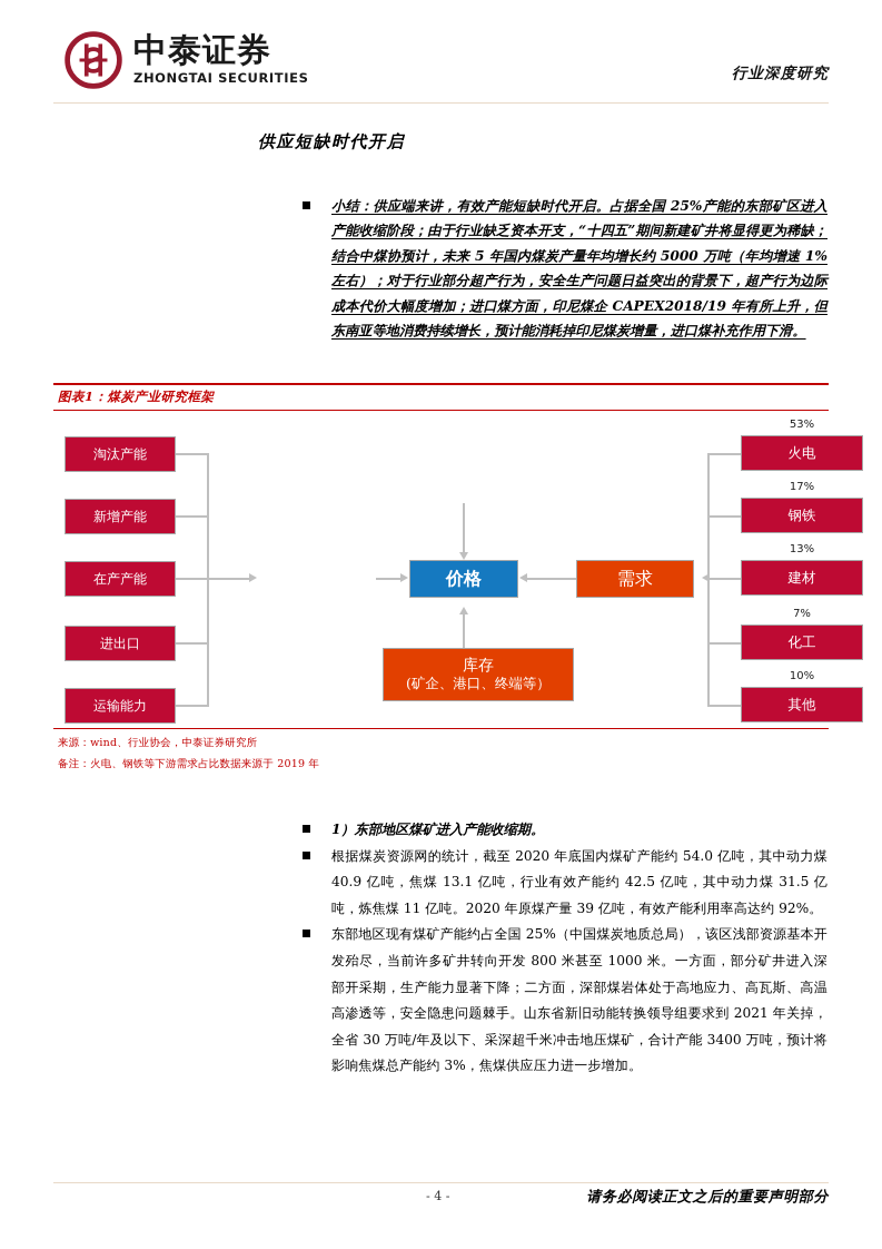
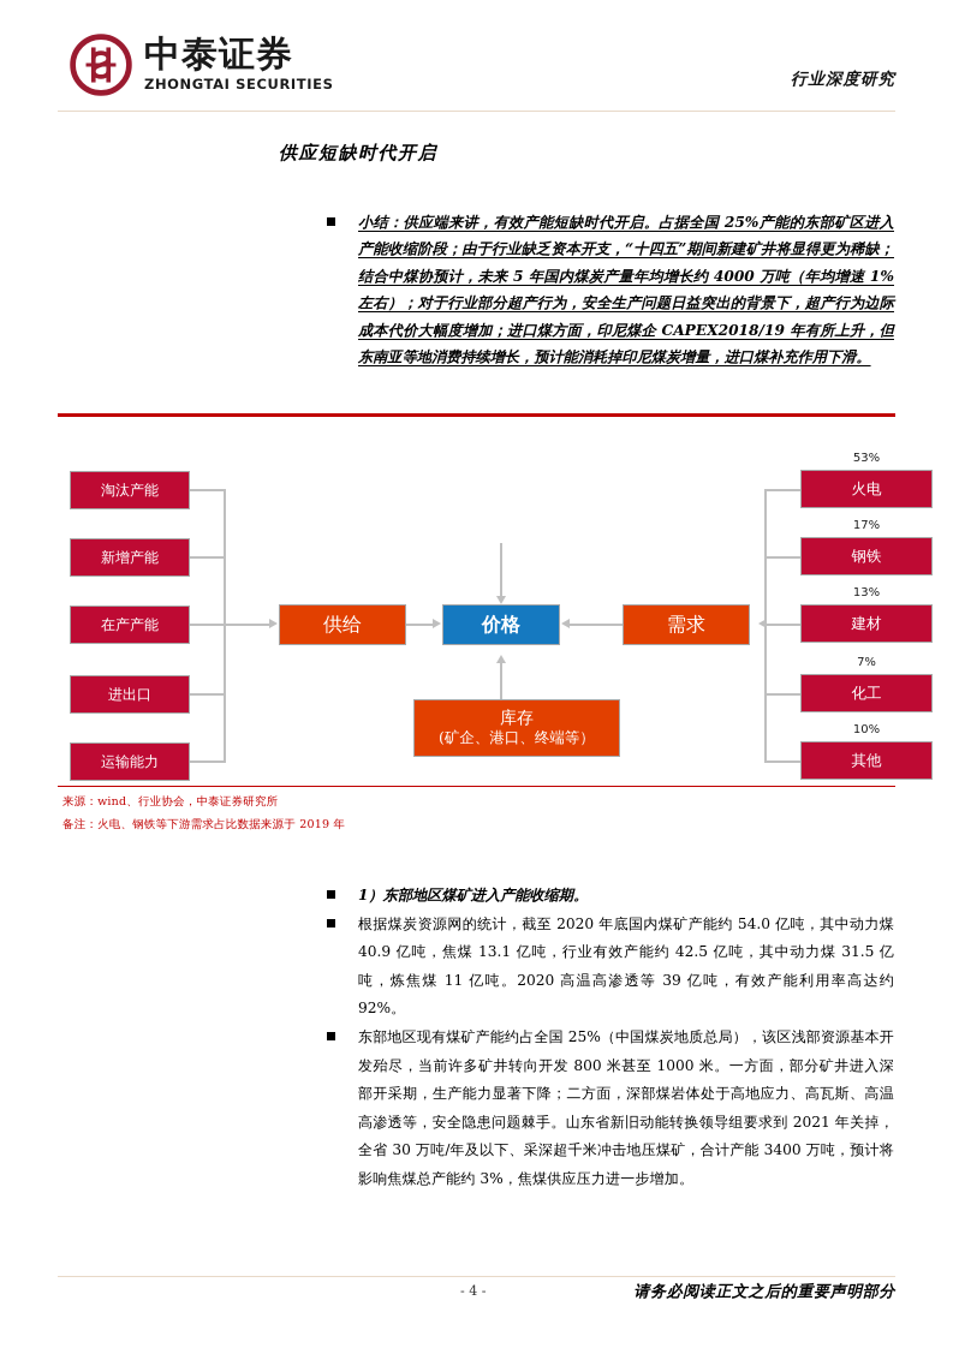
  中泰证券
  ZHONGTAI SECURITIES
  行业深度研究
  供应短缺时代开启
- 小结：供应端来讲，有效产能短缺时代开启。占据全国 25%产能的东部矿区进入产能收缩阶段；由于行业缺乏资本开支，“十四五”期间新建矿井将显得更为稀缺；结合中煤协预计，未来 5 年国内煤炭产量年均增长约 5000 万吨（年均增速 1%左右）；对于行业部分超产行为，安全生产问题日益突出的背景下，超产行为边际成本代价大幅度增加；进口煤方面，印尼煤企 CAPEX2018/19 年有所上升，但东南亚等地消费持续增长，预计能消耗掉印尼煤炭增量，进口煤补充作用下滑。
+ 小结：供应端来讲，有效产能短缺时代开启。占据全国 25%产能的东部矿区进入产能收缩阶段；由于行业缺乏资本开支，“十四五”期间新建矿井将显得更为稀缺；结合中煤协预计，未来 5 年国内煤炭产量年均增长约 4000 万吨（年均增速 1%左右）；对于行业部分超产行为，安全生产问题日益突出的背景下，超产行为边际成本代价大幅度增加；进口煤方面，印尼煤企 CAPEX2018/19 年有所上升，但东南亚等地消费持续增长，预计能消耗掉印尼煤炭增量，进口煤补充作用下滑。
- 图表1：煤炭产业研究框架
  淘汰产能
  新增产能
  在产产能
  进出口
  运输能力
+ 供给
  价格
  库存
  (矿企、港口、终端等）
  需求
  53%
  火电
  17%
  钢铁
  13%
  建材
  7%
  化工
  10%
  其他
  来源：wind、行业协会，中泰证券研究所
  备注：火电、钢铁等下游需求占比数据来源于 2019 年
  1）东部地区煤矿进入产能收缩期。
- 根据煤炭资源网的统计，截至 2020 年底国内煤矿产能约 54.0 亿吨，其中动力煤 40.9 亿吨，焦煤 13.1 亿吨，行业有效产能约 42.5 亿吨，其中动力煤 31.5 亿吨，炼焦煤 11 亿吨。2020 年原煤产量 39 亿吨，有效产能利用率高达约 92%。
+ 根据煤炭资源网的统计，截至 2020 年底国内煤矿产能约 54.0 亿吨，其中动力煤 40.9 亿吨，焦煤 13.1 亿吨，行业有效产能约 42.5 亿吨，其中动力煤 31.5 亿吨，炼焦煤 11 亿吨。2020 高温高渗透等 39 亿吨，有效产能利用率高达约 92%。
  东部地区现有煤矿产能约占全国 25%（中国煤炭地质总局），该区浅部资源基本开发殆尽，当前许多矿井转向开发 800 米甚至 1000 米。一方面，部分矿井进入深部开采期，生产能力显著下降；二方面，深部煤岩体处于高地应力、高瓦斯、高温高渗透等，安全隐患问题棘手。山东省新旧动能转换领导组要求到 2021 年关掉，全省 30 万吨/年及以下、采深超千米冲击地压煤矿，合计产能 3400 万吨，预计将影响焦煤总产能约 3%，焦煤供应压力进一步增加。
  - 4 -
  请务必阅读正文之后的重要声明部分
